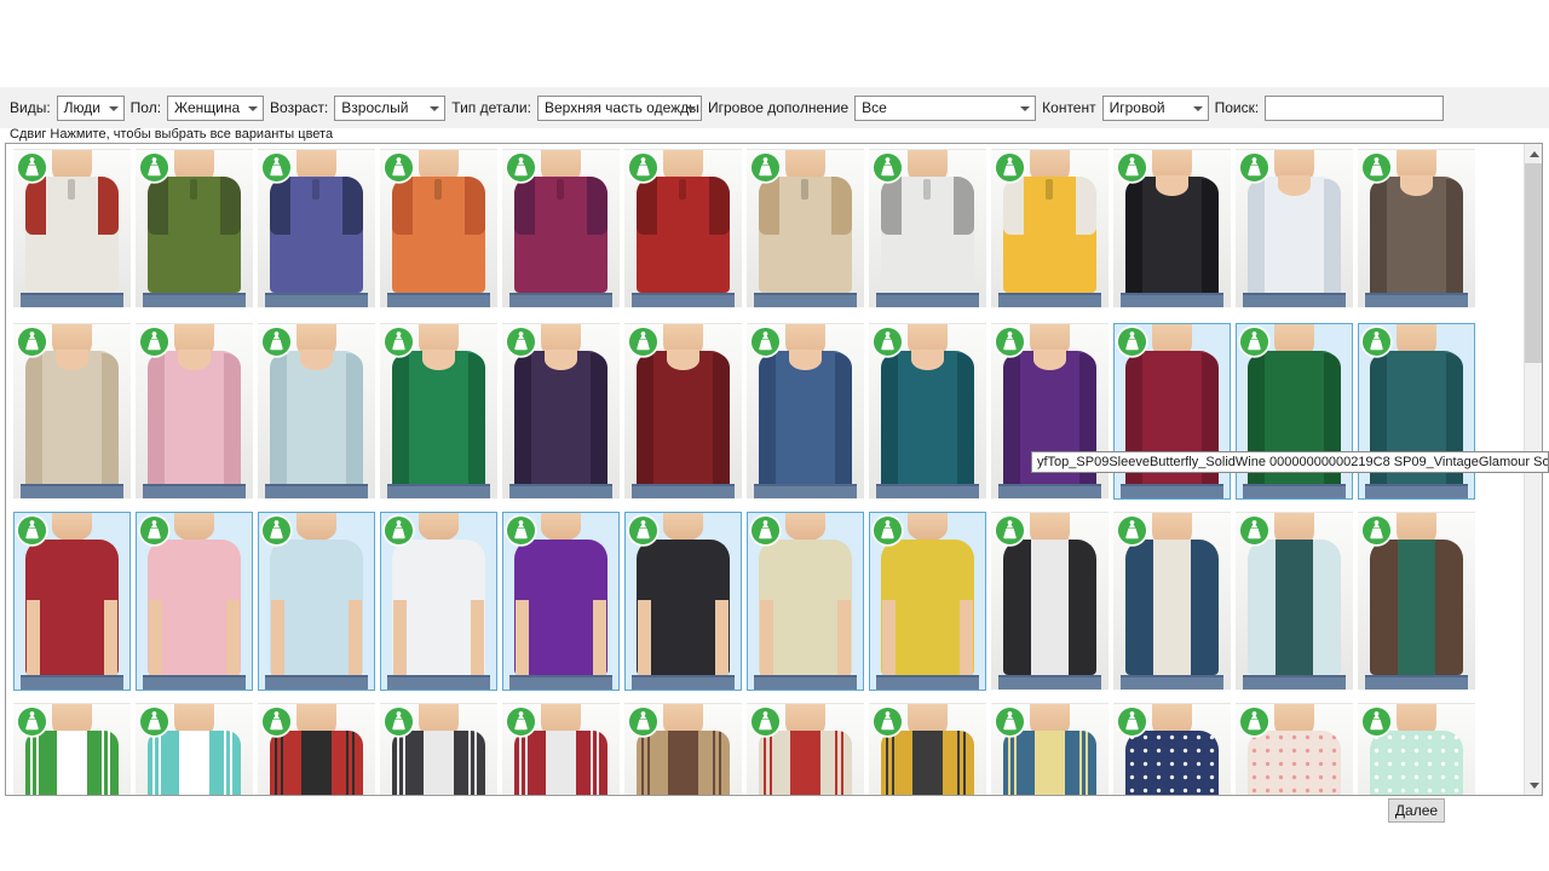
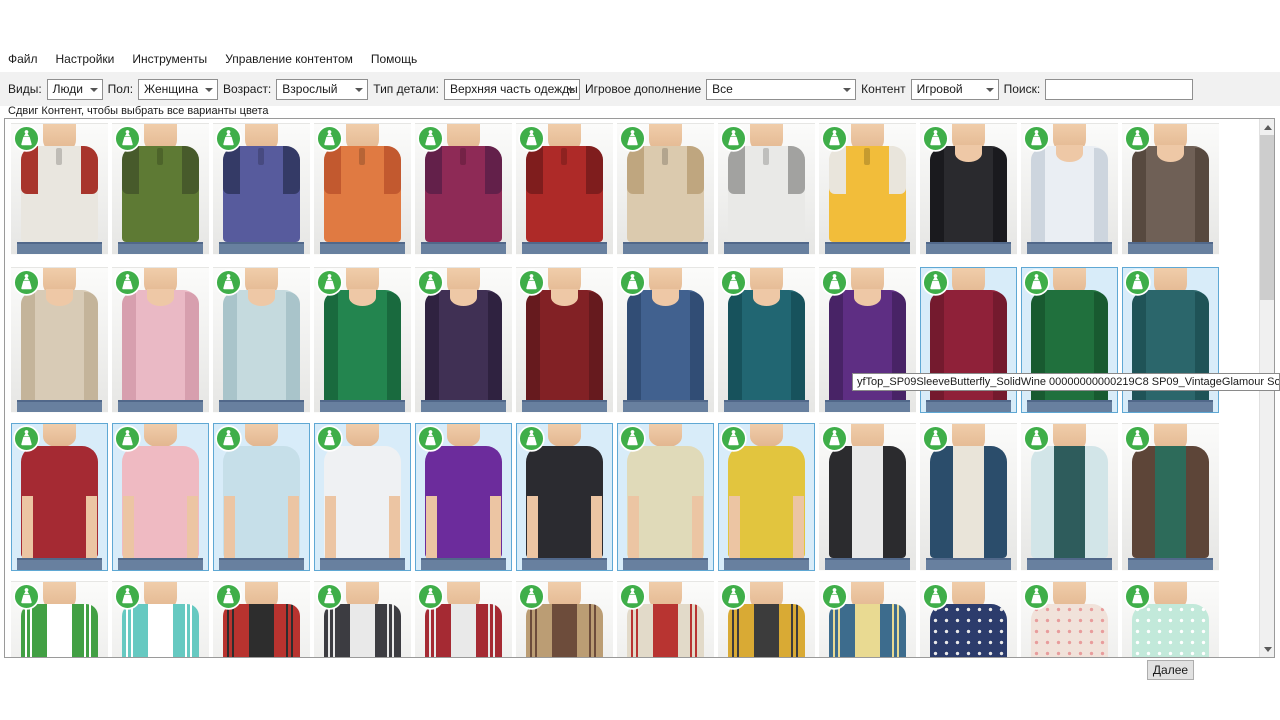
+ Файл
+ Настройки
+ Инструменты
+ Управление контентом
+ Помощь
  Виды:
  Люди
  Пол:
  Женщина
  Возраст:
  Взрослый
  Тип детали:
  Верхняя часть одежды
  Игровое дополнение
  Все
  Контент
  Игровой
  Поиск:
- Сдвиг Нажмите, чтобы выбрать все варианты цвета
+ Сдвиг Контент, чтобы выбрать все варианты цвета
  yfTop_SP09SleeveButterfly_SolidWine 00000000000219C8 SP09_VintageGlamour So
  Далее
